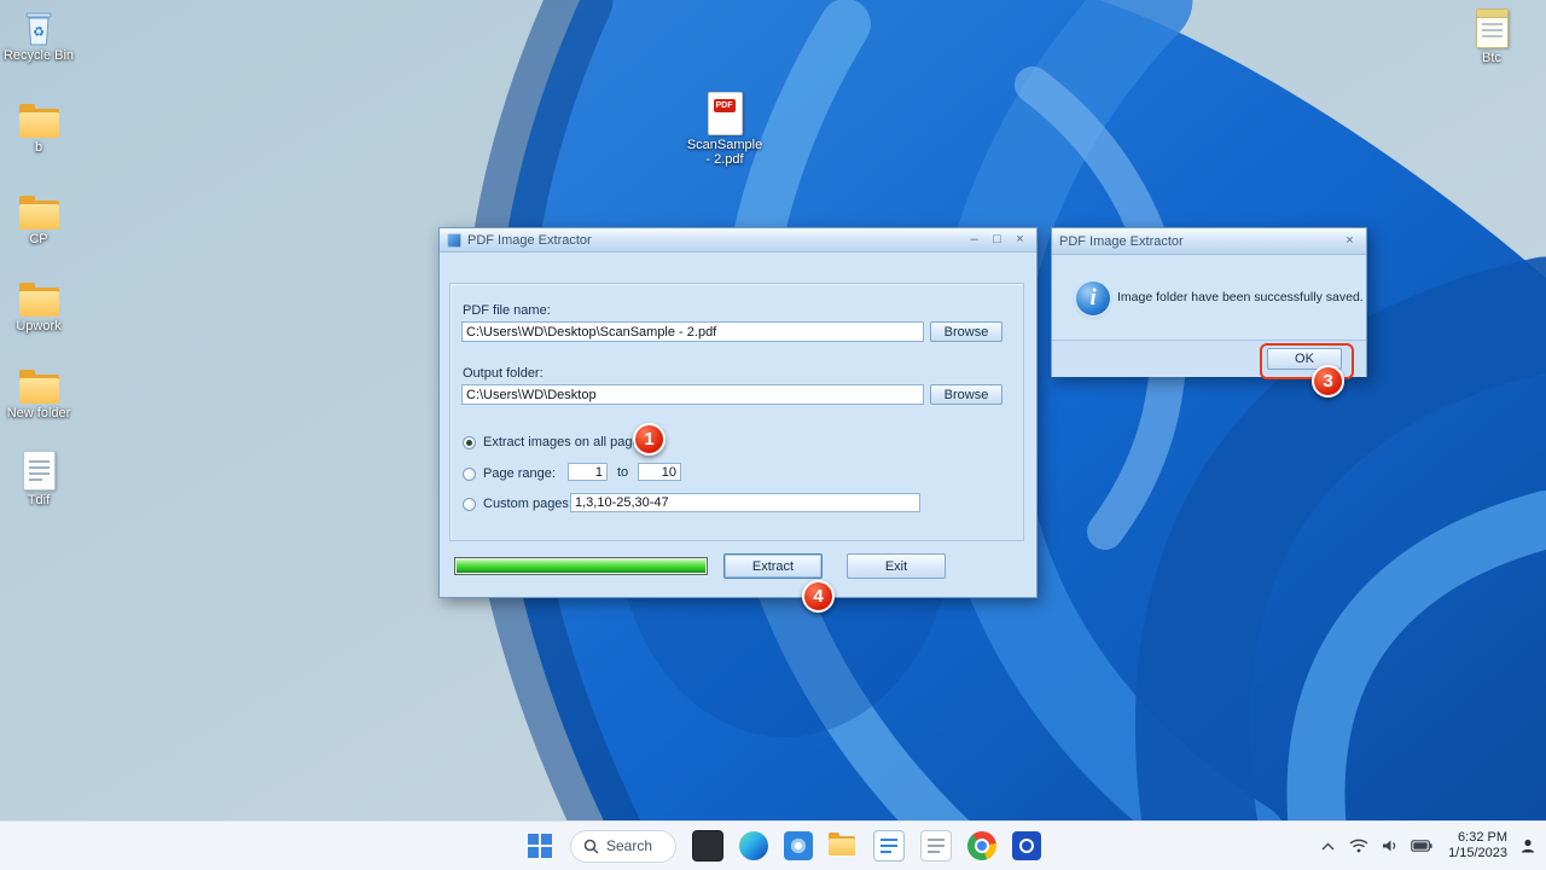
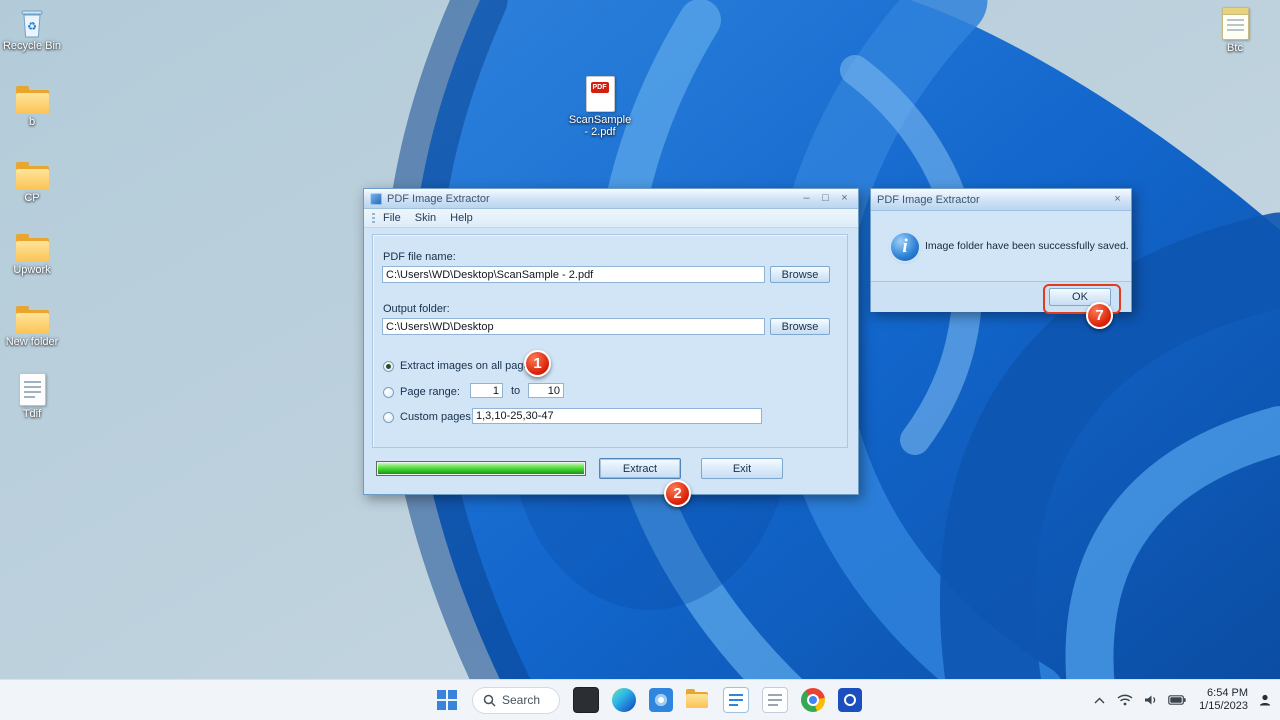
  ♻
  Recycle Bin
  b
  CP
  Upwork
  New folder
  Tdif
  Btc
  ScanSample - 2.pdf
  PDF Image Extractor
  –
  □
  ×
+ File
+ Skin
+ Help
  PDF file name:
  C:\Users\WD\Desktop\ScanSample - 2.pdf
  Browse
  Output folder:
  C:\Users\WD\Desktop
  Browse
  Extract images on all pag
  Page range:
  1
  to
  10
  Custom pages
  1,3,10-25,30-47
  Extract
  Exit
  PDF Image Extractor
  ×
  i
  Image folder have been successfully saved.
  OK
  1
- 4
+ 2
- 3
+ 7
  Search
- 6:32 PM
+ 6:54 PM
  1/15/2023
